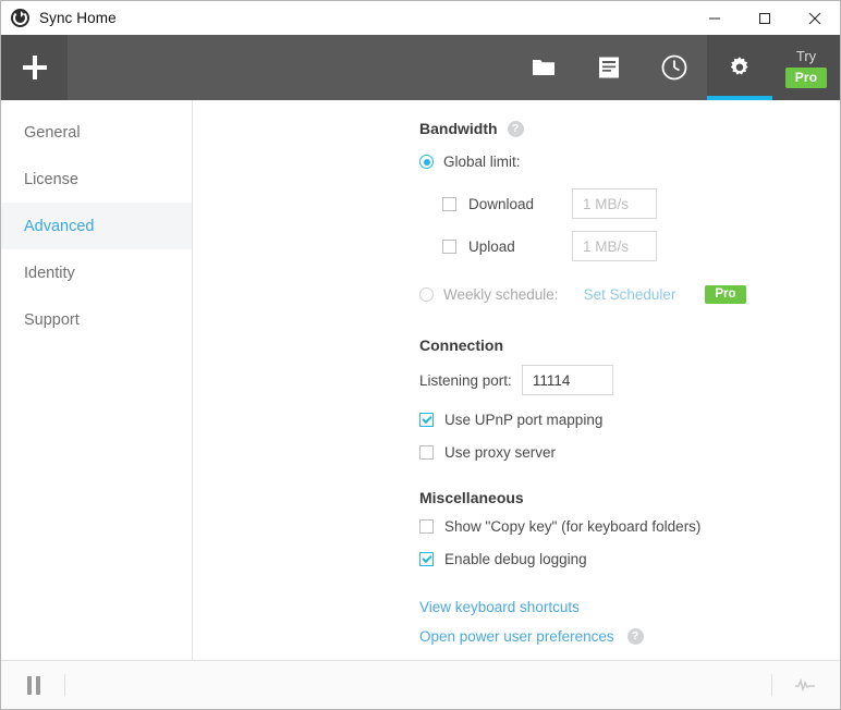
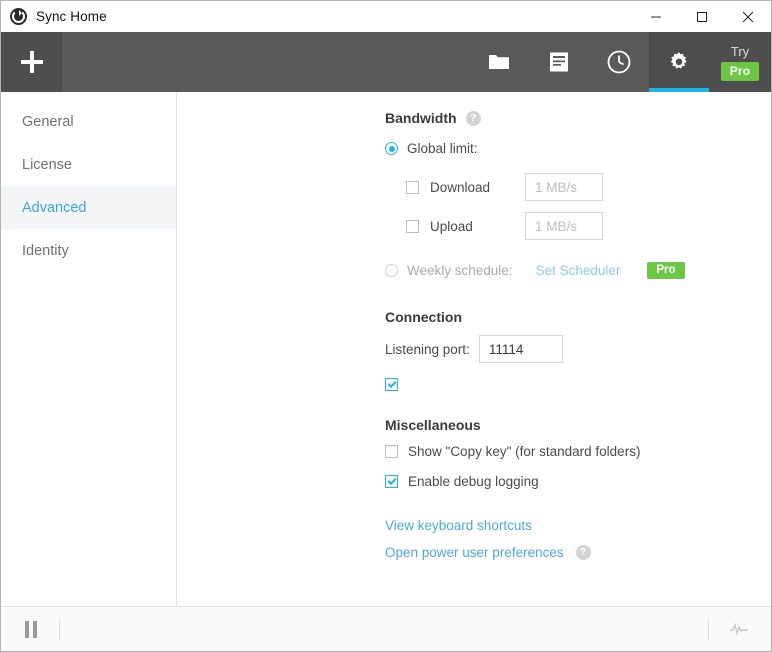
  Sync Home
  Try
  Pro
  General
  License
  Advanced
  Identity
- Support
  Bandwidth
  ?
  Global limit:
  Download
  1 MB/s
  Upload
  1 MB/s
  Weekly schedule:
  Set Scheduler
  Pro
  Connection
  Listening port:
  11114
- Use UPnP port mapping
- Use proxy server
  Miscellaneous
- Show "Copy key" (for keyboard folders)
+ Show "Copy key" (for standard folders)
  Enable debug logging
  View keyboard shortcuts
  Open power user preferences
  ?
